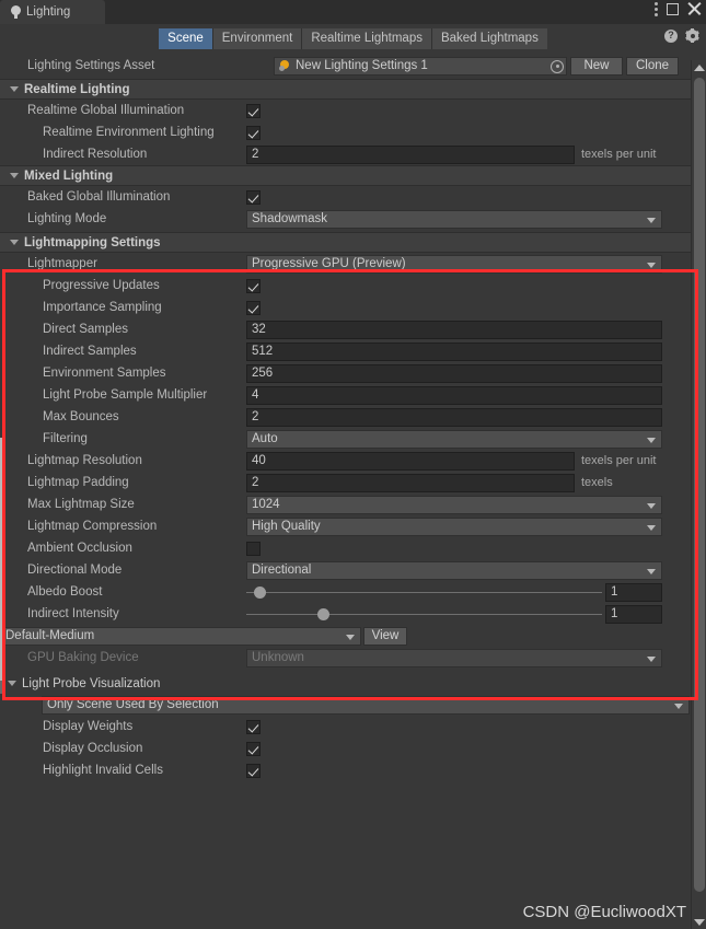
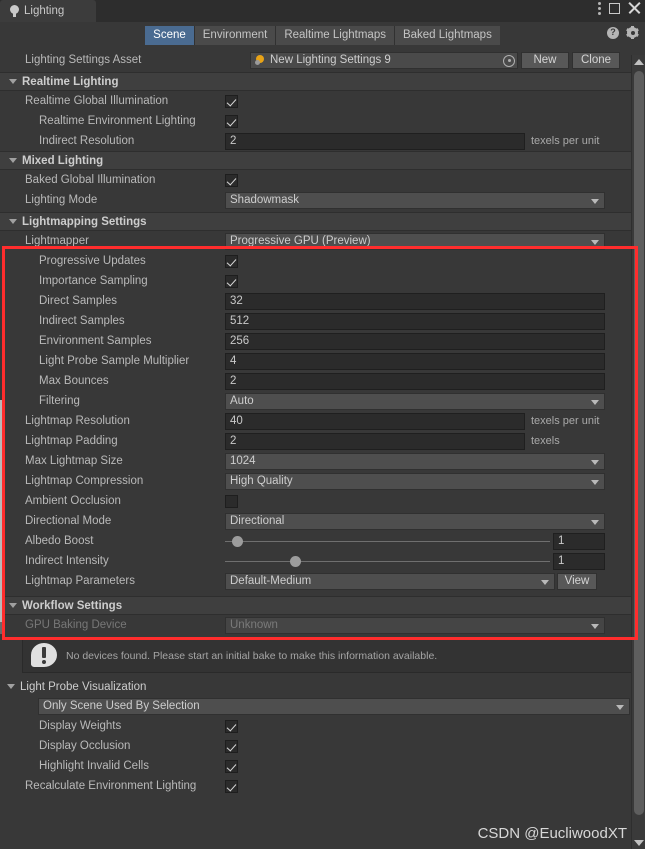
  Lighting
  Scene
  Environment
  Realtime Lightmaps
  Baked Lightmaps
  ?
  Lighting Settings Asset
- New Lighting Settings 1
+ New Lighting Settings 9
  New
  Clone
  Realtime Lighting
  Realtime Global Illumination
  Realtime Environment Lighting
  Indirect Resolution
  2
  texels per unit
  Mixed Lighting
  Baked Global Illumination
  Lighting Mode
  Shadowmask
  Lightmapping Settings
  Lightmapper
  Progressive GPU (Preview)
  Progressive Updates
  Importance Sampling
  Direct Samples
  32
  Indirect Samples
  512
  Environment Samples
  256
  Light Probe Sample Multiplier
  4
  Max Bounces
  2
  Filtering
  Auto
  Lightmap Resolution
  40
  texels per unit
  Lightmap Padding
  2
  texels
  Max Lightmap Size
  1024
  Lightmap Compression
  High Quality
  Ambient Occlusion
  Directional Mode
  Directional
  Albedo Boost
  1
  Indirect Intensity
  1
+ Lightmap Parameters
  Default-Medium
  View
+ Workflow Settings
  GPU Baking Device
  Unknown
+ No devices found. Please start an initial bake to make this information available.
  Light Probe Visualization
  Only Scene Used By Selection
  Display Weights
  Display Occlusion
  Highlight Invalid Cells
+ Recalculate Environment Lighting
  CSDN @EucliwoodXT
